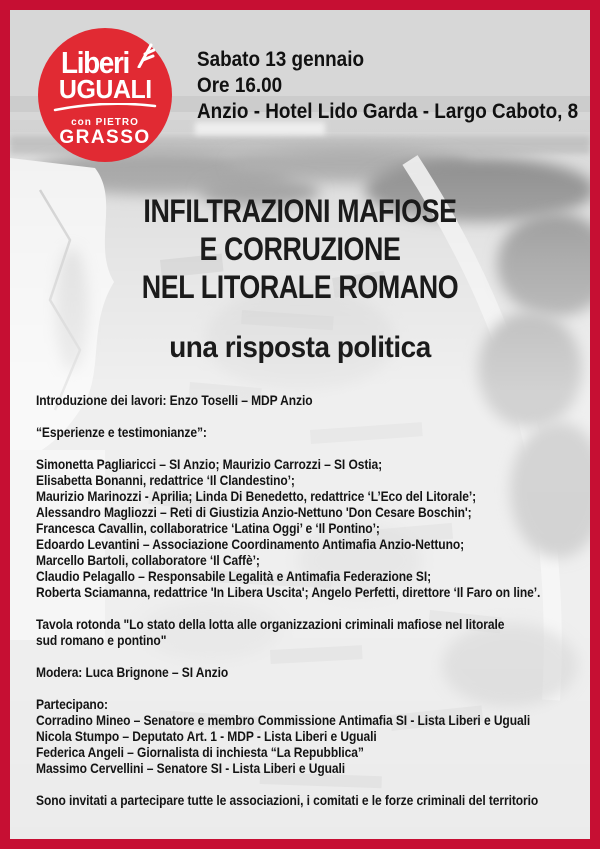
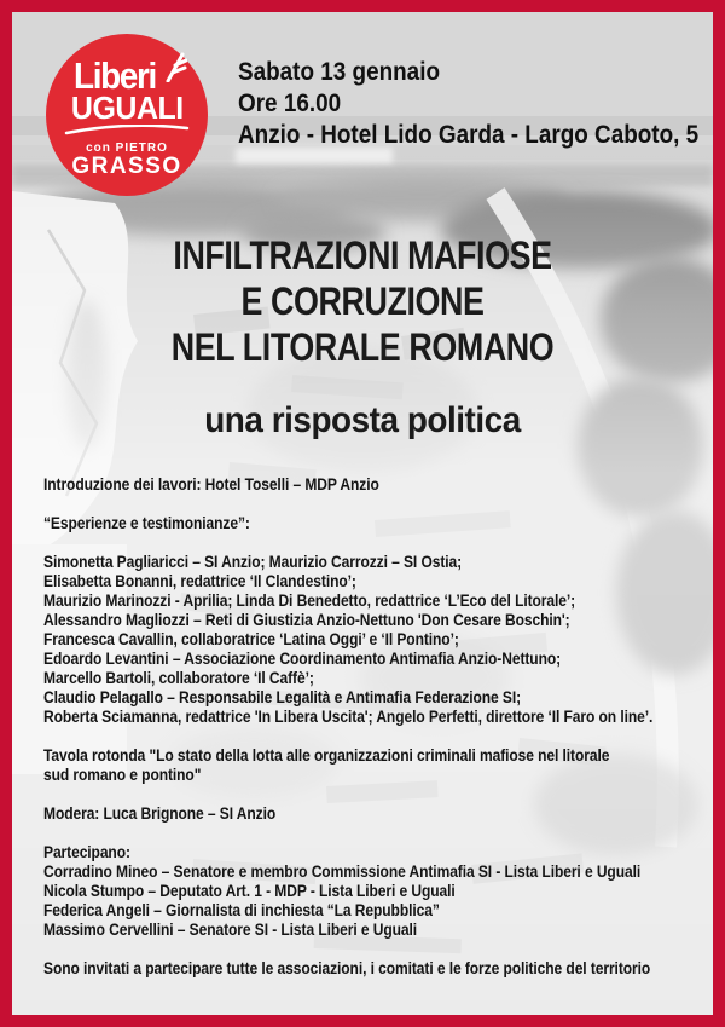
  Liberi
  UGUALI
  con PIETRO
  GRASSO
  Sabato 13 gennaio
  Ore 16.00
- Anzio - Hotel Lido Garda - Largo Caboto, 8
+ Anzio - Hotel Lido Garda - Largo Caboto, 5
  INFILTRAZIONI MAFIOSE
  E CORRUZIONE
  NEL LITORALE ROMANO
  una risposta politica
- Introduzione dei lavori: Enzo Toselli – MDP Anzio
+ Introduzione dei lavori: Hotel Toselli – MDP Anzio
  “Esperienze e testimonianze”:
  Simonetta Pagliaricci – SI Anzio; Maurizio Carrozzi – SI Ostia;
  Elisabetta Bonanni, redattrice ‘Il Clandestino’;
  Maurizio Marinozzi - Aprilia; Linda Di Benedetto, redattrice ‘L’Eco del Litorale’;
  Alessandro Magliozzi – Reti di Giustizia Anzio-Nettuno 'Don Cesare Boschin';
  Francesca Cavallin, collaboratrice ‘Latina Oggi’ e ‘Il Pontino’;
  Edoardo Levantini – Associazione Coordinamento Antimafia Anzio-Nettuno;
  Marcello Bartoli, collaboratore ‘Il Caffè’;
  Claudio Pelagallo – Responsabile Legalità e Antimafia Federazione SI;
  Roberta Sciamanna, redattrice 'In Libera Uscita'; Angelo Perfetti, direttore ‘Il Faro on line’.
  Tavola rotonda "Lo stato della lotta alle organizzazioni criminali mafiose nel litorale
  sud romano e pontino"
  Modera: Luca Brignone – SI Anzio
  Partecipano:
  Corradino Mineo – Senatore e membro Commissione Antimafia SI - Lista Liberi e Uguali
  Nicola Stumpo – Deputato Art. 1 - MDP - Lista Liberi e Uguali
  Federica Angeli – Giornalista di inchiesta “La Repubblica”
  Massimo Cervellini – Senatore SI - Lista Liberi e Uguali
- Sono invitati a partecipare tutte le associazioni, i comitati e le forze criminali del territorio
+ Sono invitati a partecipare tutte le associazioni, i comitati e le forze politiche del territorio
